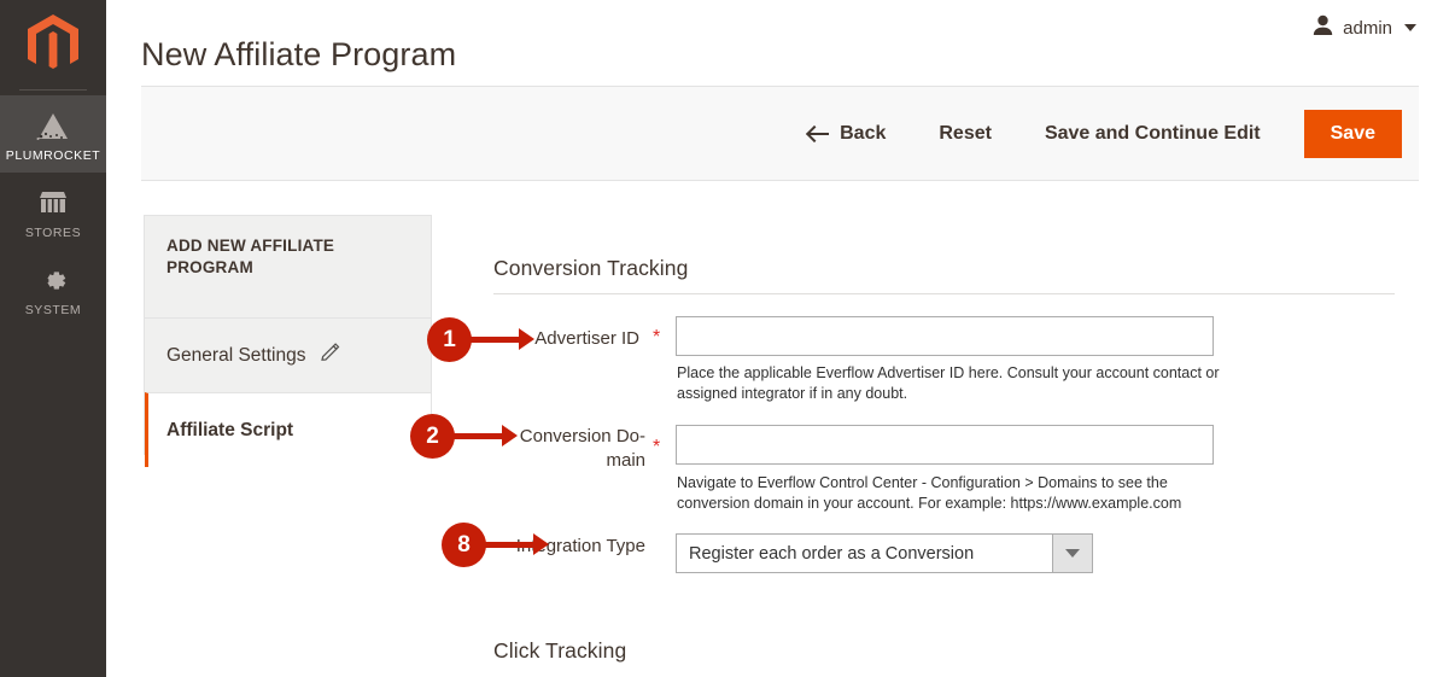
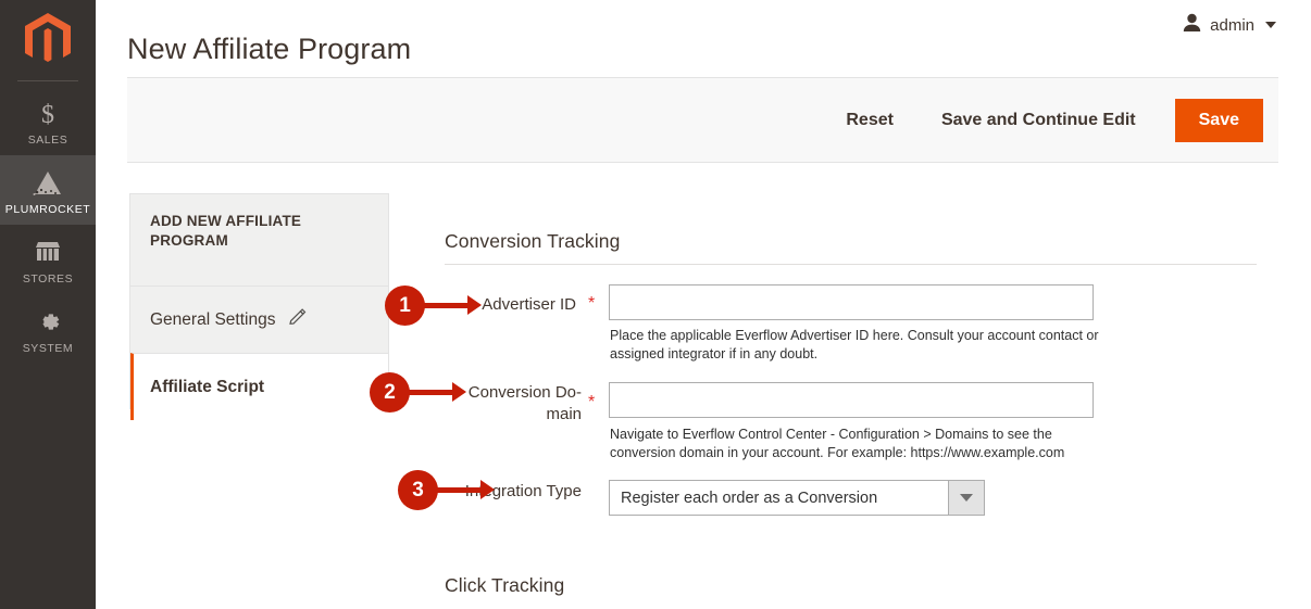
+ $
+ SALES
  PLUMROCKET
  STORES
  SYSTEM
  New Affiliate Program
  admin
- Back
  Reset
  Save and Continue Edit
  Save
  ADD NEW AFFILIATE PROGRAM
  General Settings
  Affiliate Script
  Conversion Tracking
  Advertiser ID
  *
  Place the applicable Everflow Advertiser ID here. Consult your account contact or assigned integrator if in any doubt.
  Conversion Do-
  main
  *
  Navigate to Everflow Control Center - Configuration > Domains to see the conversion domain in your account. For example: https://www.example.com
  gration Type
  Register each order as a Conversion
  Click Tracking
  1
  2
- 8
+ 3
